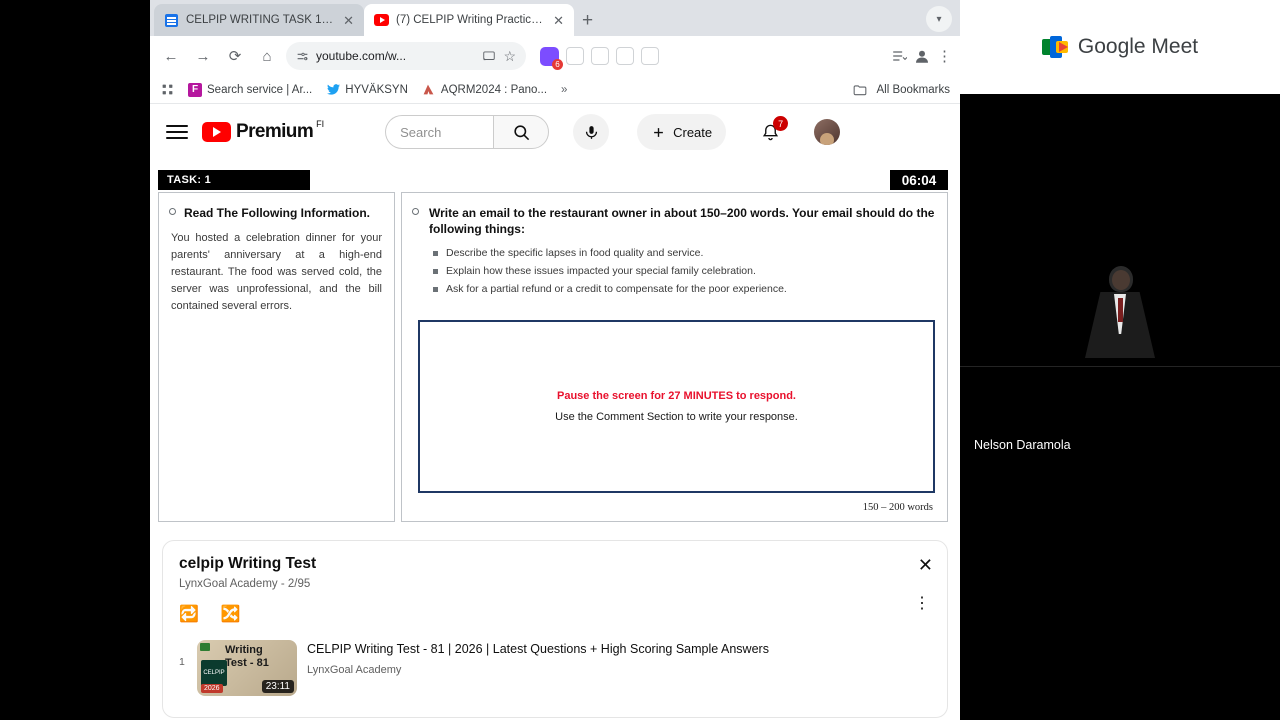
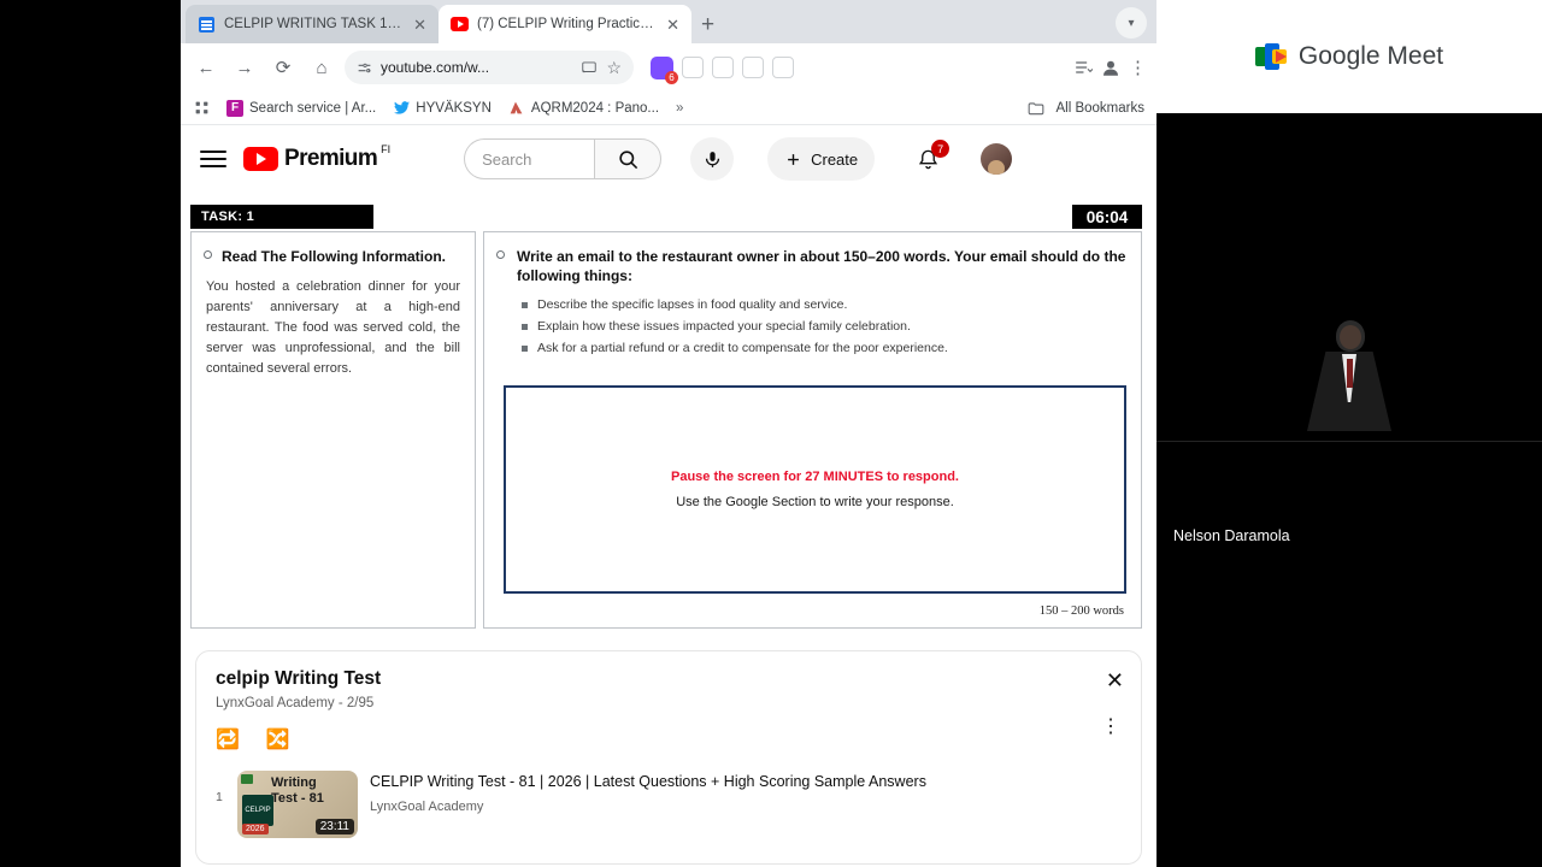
  CELPIP WRITING TASK 1 A
  ✕
  (7) CELPIP Writing Practice T
  ✕
  +
  ▾
  ←
  →
  ⟳
  ⌂
  youtube.com/w...
  ☆
  6
  ⋮
  F
  Search service | Ar...
  HYVÄKSYN
  AQRM2024 : Pano...
  »
  All Bookmarks
  Premium
  FI
  Search
  Create
  7
  TASK: 1
  06:04
  Read The Following Information.
  You hosted a celebration dinner for your parents' anniversary at a high-end restaurant. The food was served cold, the server was unprofessional, and the bill contained several errors.
  Write an email to the restaurant owner in about 150–200 words. Your email should do the following things:
  Describe the specific lapses in food quality and service.
  Explain how these issues impacted your special family celebration.
  Ask for a partial refund or a credit to compensate for the poor experience.
  Pause the screen for 27 MINUTES to respond.
- Use the Comment Section to write your response.
+ Use the Google Section to write your response.
  150 – 200 words
  celpip Writing Test
  LynxGoal Academy - 2/95
  ✕
  ⋮
  🔁
  🔀
  1
  Writing
  Test - 81
  23:11
  CELPIP Writing Test - 81 | 2026 | Latest Questions + High Scoring Sample Answers
  LynxGoal Academy
  Google Meet
  Nelson Daramola
